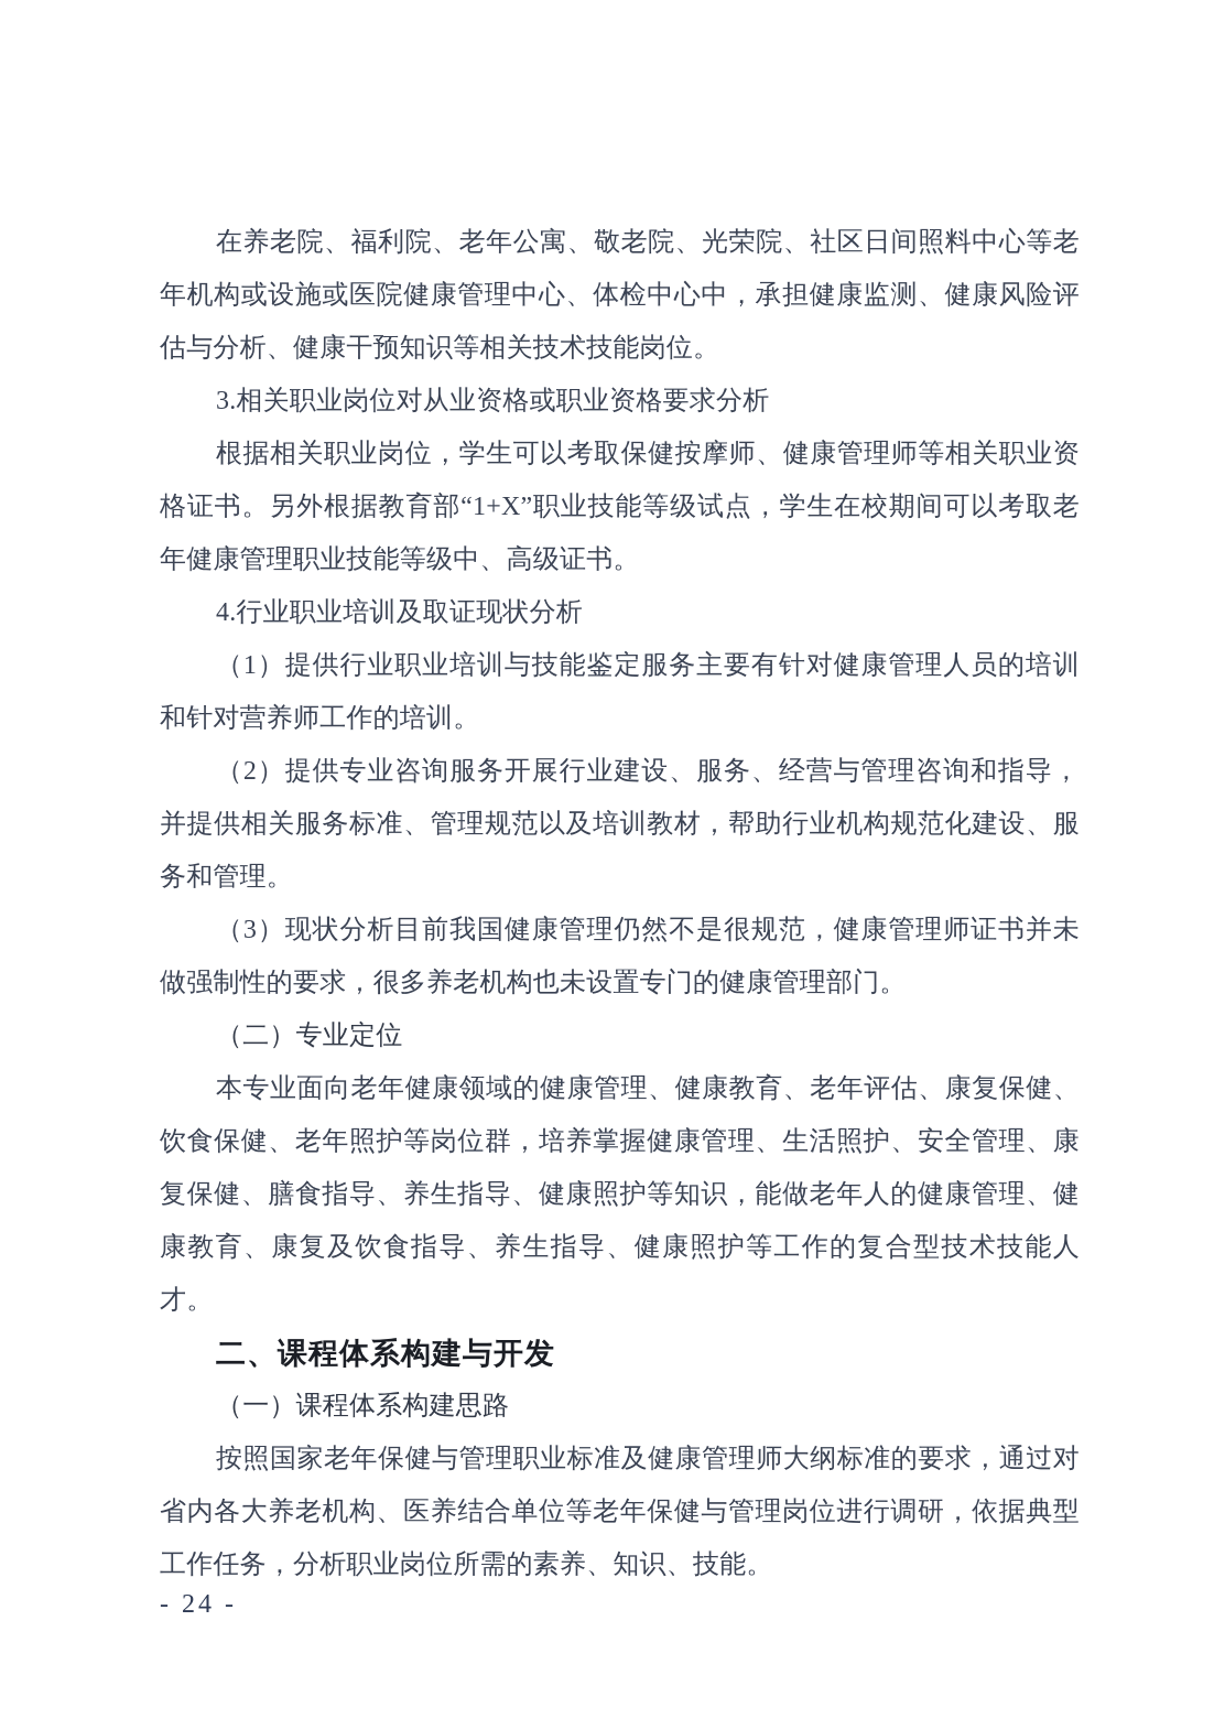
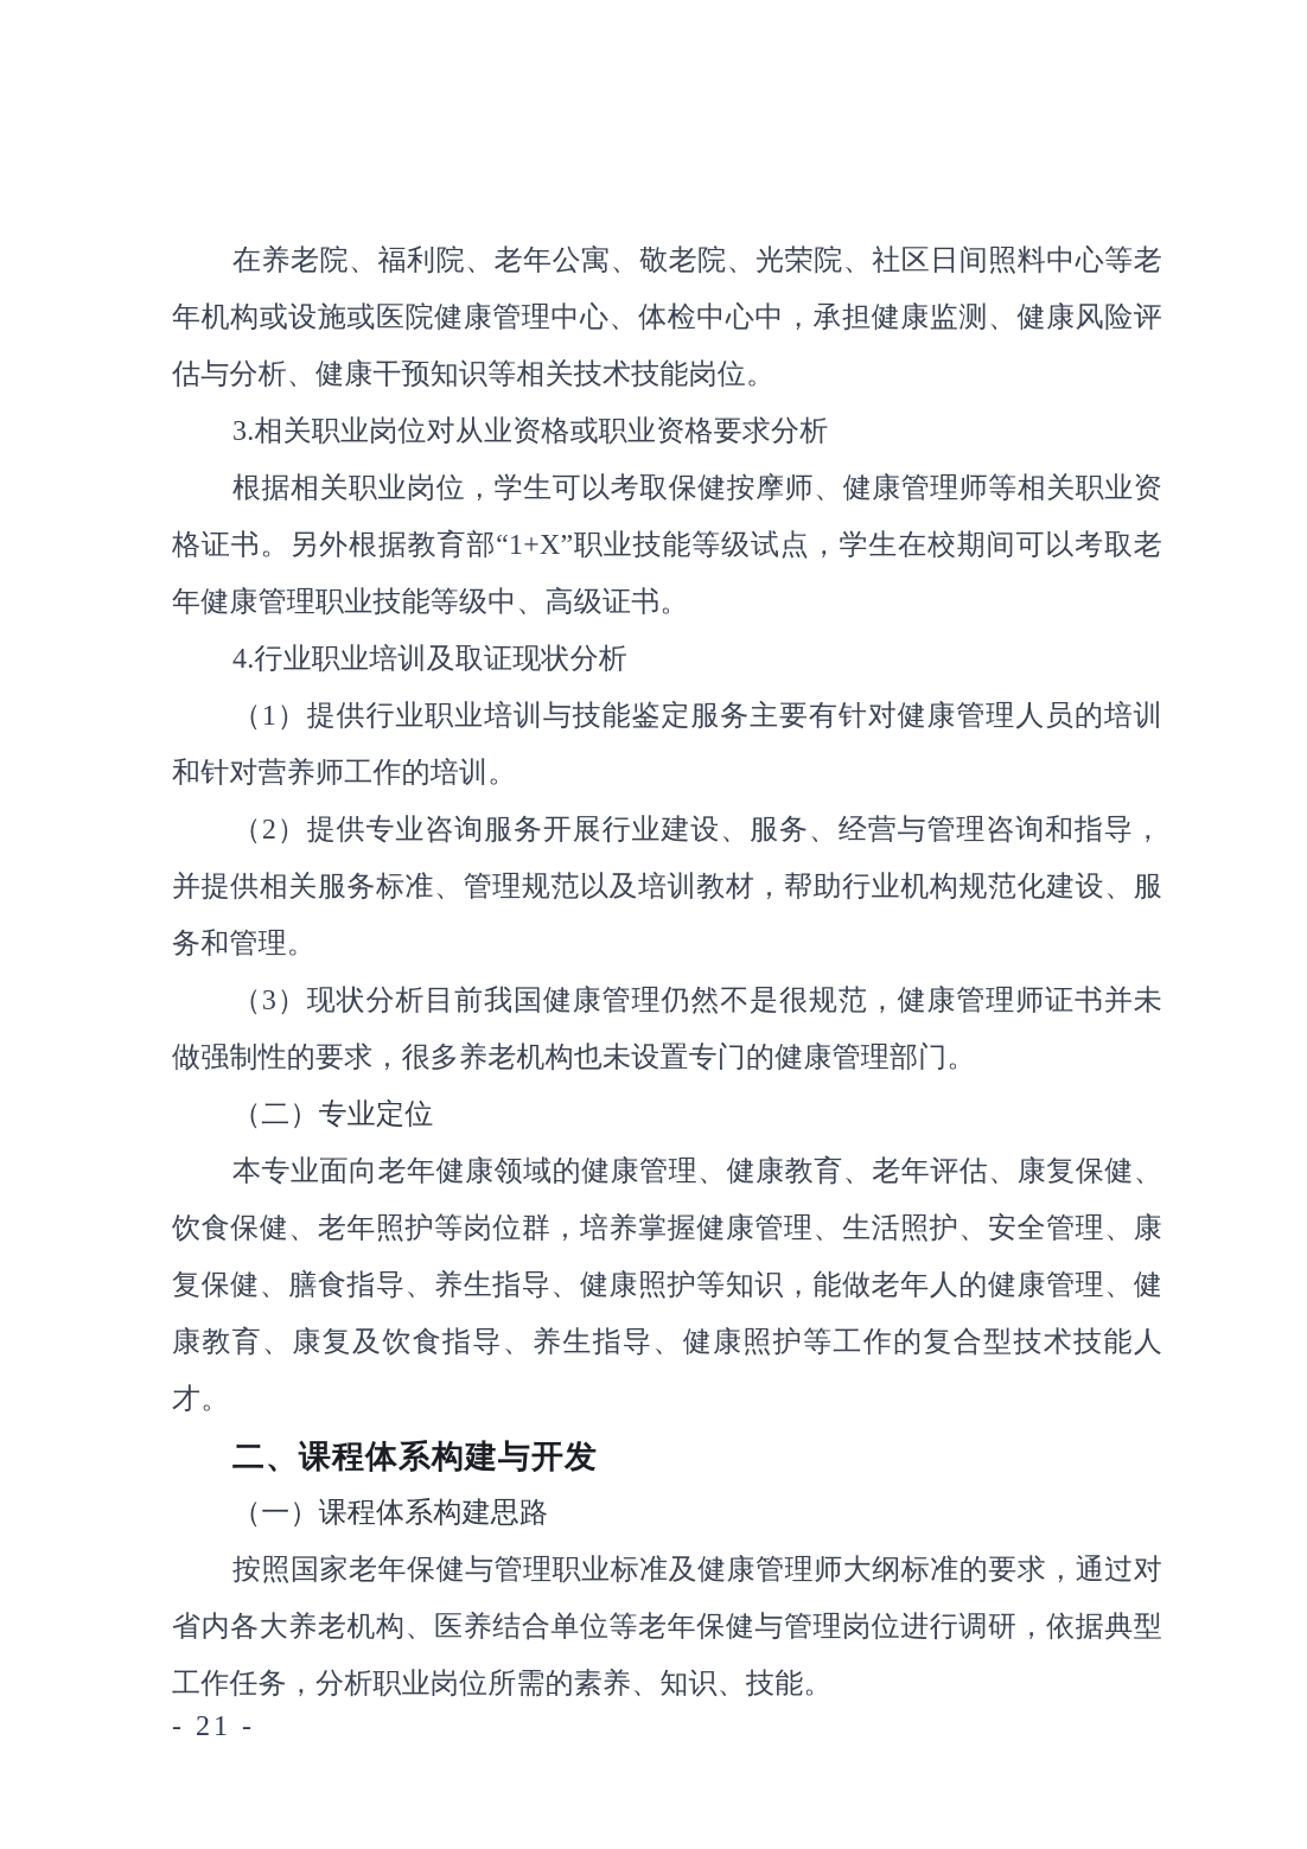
  在养老院、福利院、老年公寓、敬老院、光荣院、社区日间照料中心等老年机构或设施或医院健康管理中心、体检中心中，承担健康监测、健康风险评估与分析、健康干预知识等相关技术技能岗位。
  3.相关职业岗位对从业资格或职业资格要求分析
  根据相关职业岗位，学生可以考取保健按摩师、健康管理师等相关职业资格证书。另外根据教育部“1+X”职业技能等级试点，学生在校期间可以考取老年健康管理职业技能等级中、高级证书。
  4.行业职业培训及取证现状分析
  （1）提供行业职业培训与技能鉴定服务主要有针对健康管理人员的培训和针对营养师工作的培训。
  （2）提供专业咨询服务开展行业建设、服务、经营与管理咨询和指导，并提供相关服务标准、管理规范以及培训教材，帮助行业机构规范化建设、服务和管理。
  （3）现状分析目前我国健康管理仍然不是很规范，健康管理师证书并未做强制性的要求，很多养老机构也未设置专门的健康管理部门。
  （二）专业定位
  本专业面向老年健康领域的健康管理、健康教育、老年评估、康复保健、饮食保健、老年照护等岗位群，培养掌握健康管理、生活照护、安全管理、康复保健、膳食指导、养生指导、健康照护等知识，能做老年人的健康管理、健康教育、康复及饮食指导、养生指导、健康照护等工作的复合型技术技能人才。
  二、课程体系构建与开发
  （一）课程体系构建思路
  按照国家老年保健与管理职业标准及健康管理师大纲标准的要求，通过对省内各大养老机构、医养结合单位等老年保健与管理岗位进行调研，依据典型工作任务，分析职业岗位所需的素养、知识、技能。
- - 24 -
+ - 21 -
